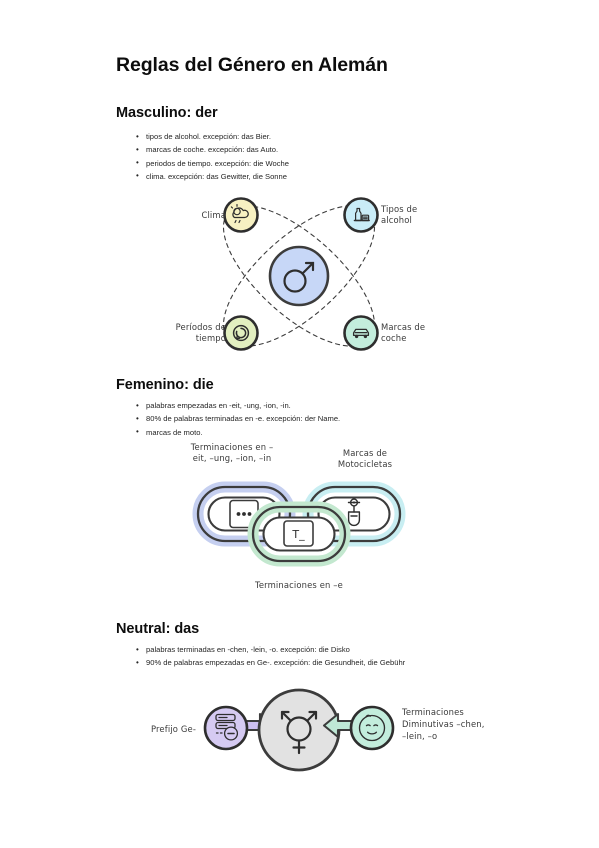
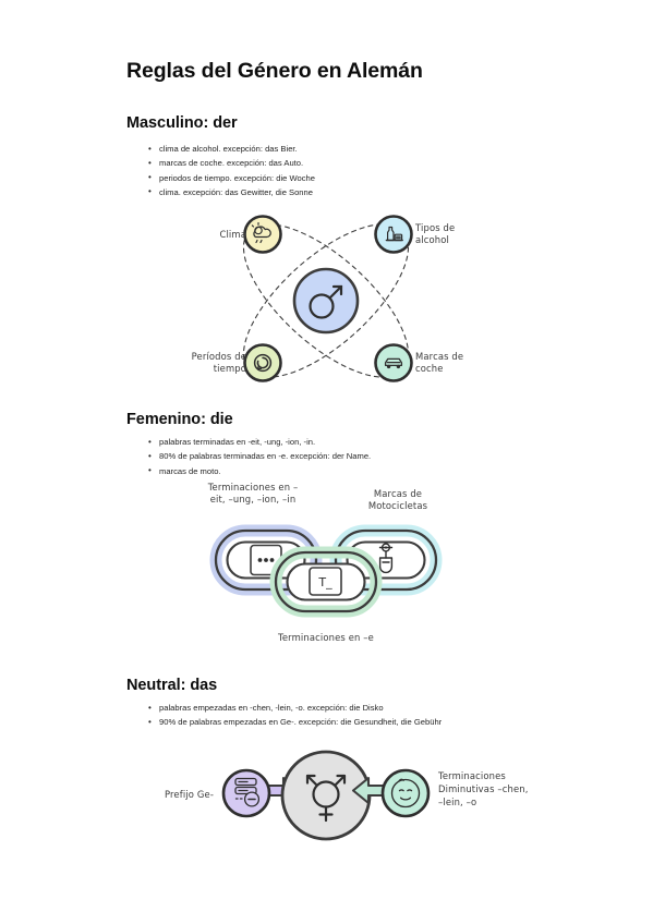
  Reglas del Género en Alemán
  Masculino: der
- tipos de alcohol. excepción: das Bier.
+ clima de alcohol. excepción: das Bier.
  marcas de coche. excepción: das Auto.
  periodos de tiempo. excepción: die Woche
  clima. excepción: das Gewitter, die Sonne
  Clima
  Tipos de
  alcohol
  Períodos de
  tiempo
  Marcas de
  coche
  Femenino: die
- palabras empezadas en -eit, -ung, -ion, -in.
+ palabras terminadas en -eit, -ung, -ion, -in.
  80% de palabras terminadas en -e. excepción: der Name.
  marcas de moto.
  Terminaciones en –
  eit, –ung, –ion, –in
  Marcas de
  Motocicletas
  Terminaciones en –e
  T_
  Neutral: das
- palabras terminadas en -chen, -lein, -o. excepción: die Disko
+ palabras empezadas en -chen, -lein, -o. excepción: die Disko
  90% de palabras empezadas en Ge-. excepción: die Gesundheit, die Gebühr
  Prefijo Ge-
  Terminaciones
  Diminutivas –chen,
  –lein, –o
